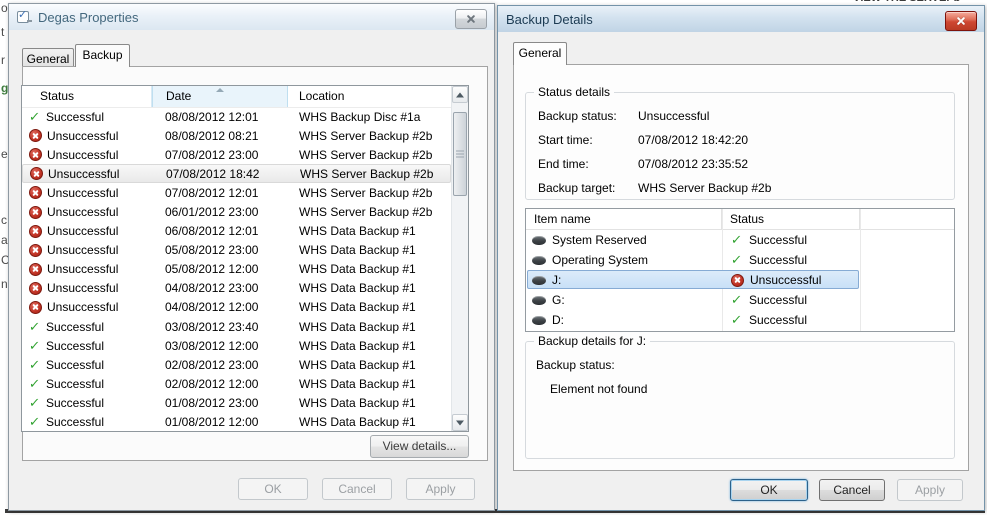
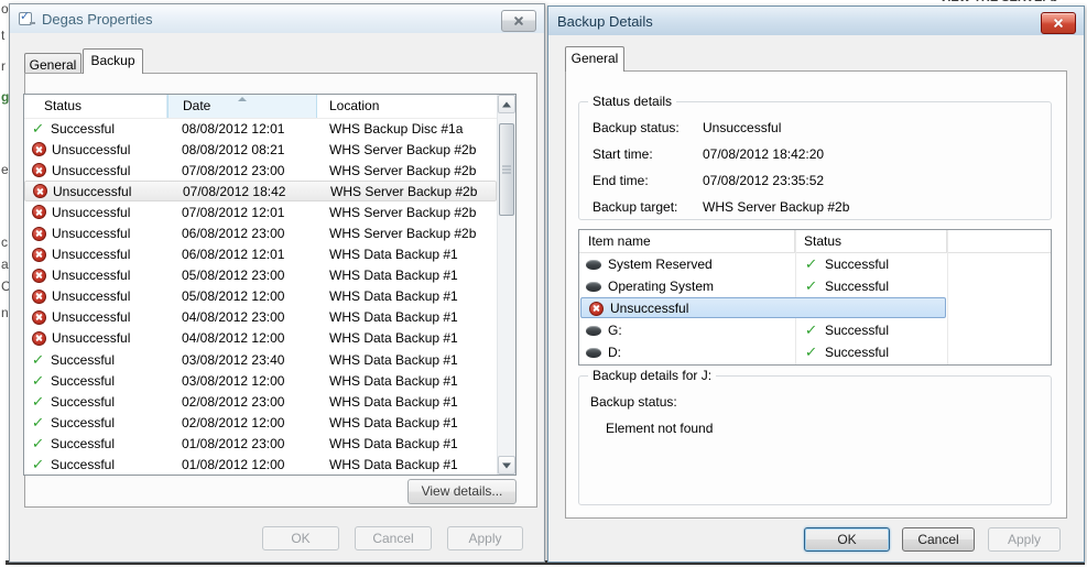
  o
  t
  r
  g
  e
  c
  a
  C
  n
  ✓
  Degas Properties
  General
  Backup
  Status
  Date
  Location
  Successful
  08/08/2012 12:01
  WHS Backup Disc #1a
  Unsuccessful
  08/08/2012 08:21
  WHS Server Backup #2b
  Unsuccessful
  07/08/2012 23:00
  WHS Server Backup #2b
  Unsuccessful
  07/08/2012 18:42
  WHS Server Backup #2b
  Unsuccessful
  07/08/2012 12:01
  WHS Server Backup #2b
  Unsuccessful
- 06/01/2012 23:00
+ 06/08/2012 23:00
  WHS Server Backup #2b
  Unsuccessful
  06/08/2012 12:01
  WHS Data Backup #1
  Unsuccessful
  05/08/2012 23:00
  WHS Data Backup #1
  Unsuccessful
  05/08/2012 12:00
  WHS Data Backup #1
  Unsuccessful
  04/08/2012 23:00
  WHS Data Backup #1
  Unsuccessful
  04/08/2012 12:00
  WHS Data Backup #1
  Successful
  03/08/2012 23:40
  WHS Data Backup #1
  Successful
  03/08/2012 12:00
  WHS Data Backup #1
  Successful
  02/08/2012 23:00
  WHS Data Backup #1
  Successful
  02/08/2012 12:00
  WHS Data Backup #1
  Successful
  01/08/2012 23:00
  WHS Data Backup #1
  Successful
  01/08/2012 12:00
  WHS Data Backup #1
  View details...
  OK
  Cancel
  Apply
  Backup Details
  General
  Status details
  Backup status:
  Unsuccessful
  Start time:
  07/08/2012 18:42:20
  End time:
  07/08/2012 23:35:52
  Backup target:
  WHS Server Backup #2b
  Item name
  Status
  System Reserved
  Successful
  Operating System
  Successful
- J:
  Unsuccessful
  G:
  Successful
  D:
  Successful
  Backup details for J:
  Backup status:
  Element not found
  OK
  Cancel
  Apply
